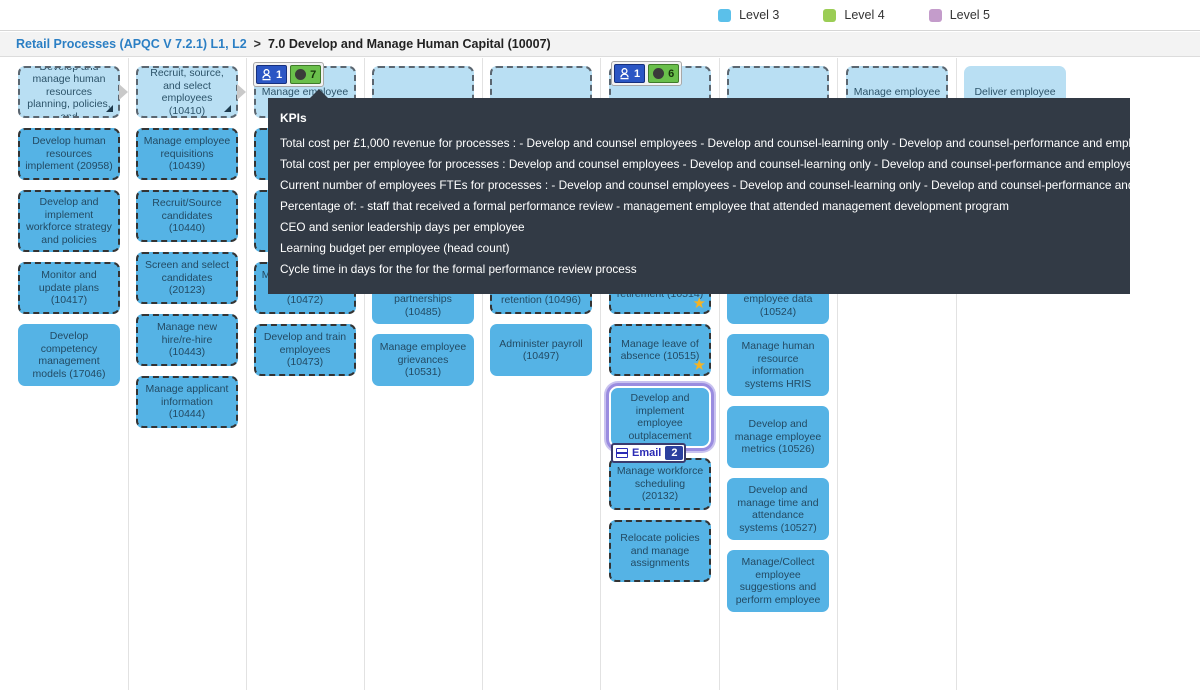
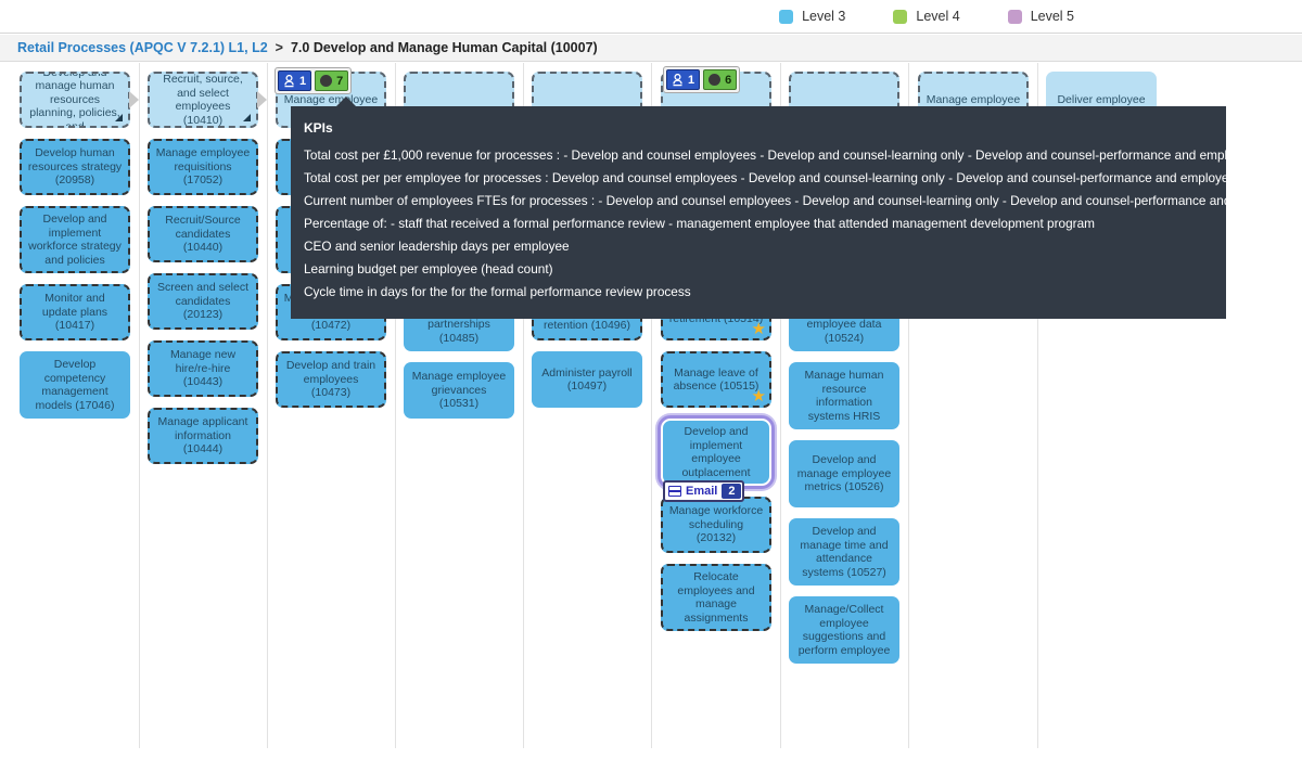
  Level 3
  Level 4
  Level 5
  Retail Processes (APQC V 7.2.1) L1, L2
  >
  7.0 Develop and Manage Human Capital (10007)
  manage human resources planning, policies,
- Develop human resources implement (20958)
+ Develop human resources strategy (20958)
  Develop and implement workforce strategy and policies
  Monitor and update plans (10417)
  Develop competency management models (17046)
  Recruit, source, and select employees (10410)
- Manage employee requisitions (10439)
+ Manage employee requisitions (17052)
  Recruit/Source candidates (10440)
  Screen and select candidates (20123)
  Manage new hire/re-hire (10443)
  Manage applicant information (10444)
  Manage employee
  Develop and train employees (10473)
  Manage employee grievances (10531)
  Administer payroll (10497)
  retirement (10514)
  ★
  Manage leave of absence (10515)
  ★
  Develop and implement employee outplacement
  Manage workforce scheduling (20132)
- Relocate policies and manage assignments
+ Relocate employees and manage assignments
  Manage human resource information systems HRIS
  Develop and manage employee metrics (10526)
  Develop and manage time and attendance systems (10527)
  Manage/Collect employee suggestions and perform employee
  Manage employee
  Deliver employee
  KPIs
  Total cost per £1,000 revenue for processes : - Develop and counsel employees - Develop and counsel-learning only - Develop and counsel-performance and employee relation
  Total cost per per employee for processes : Develop and counsel employees - Develop and counsel-learning only - Develop and counsel-performance and employee relations
  Current number of employees FTEs for processes : - Develop and counsel employees - Develop and counsel-learning only - Develop and counsel-performance and employee re
  Percentage of: - staff that received a formal performance review - management employee that attended management development program
  CEO and senior leadership days per employee
  Learning budget per employee (head count)
  Cycle time in days for the for the formal performance review process
  1
  7
  1
  6
  Email
  2
